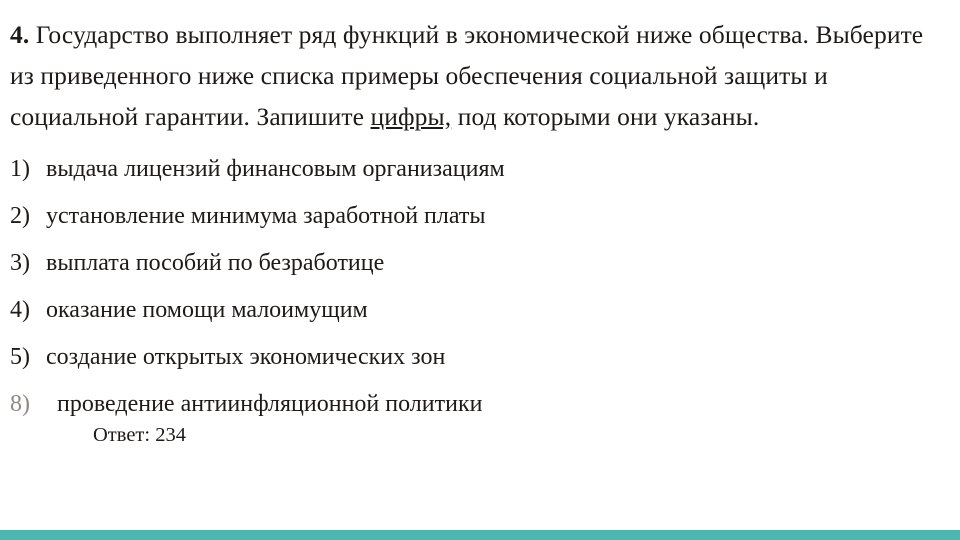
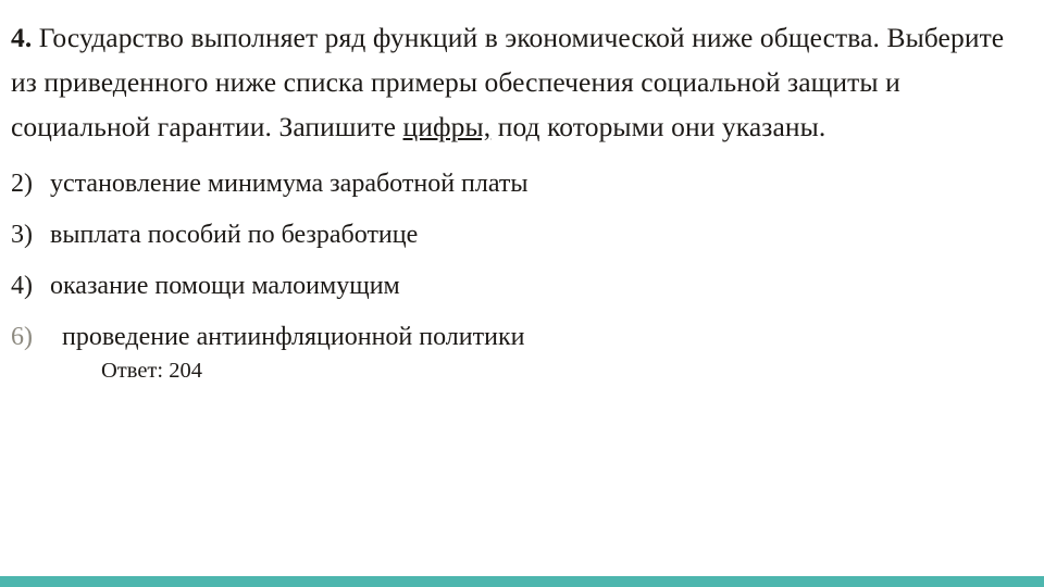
  4. Государство выполняет ряд функций в экономической ниже общества. Выберите из приведенного ниже списка примеры обеспечения социальной защиты и социальной гарантии. Запишите цифры, под которыми они указаны.
- 1)
- выдача лицензий финансовым организациям
  2)
  установление минимума заработной платы
  3)
  выплата пособий по безработице
  4)
  оказание помощи малоимущим
- 5)
- создание открытых экономических зон
- 8)
+ 6)
  проведение антиинфляционной политики
  Ответ:
- 234
+ 204
